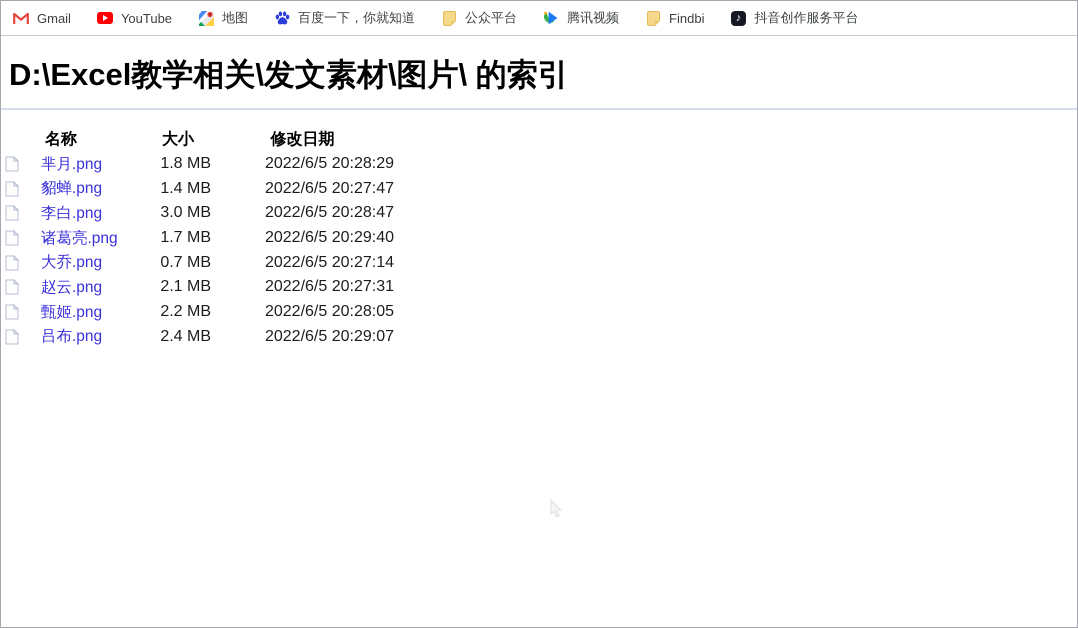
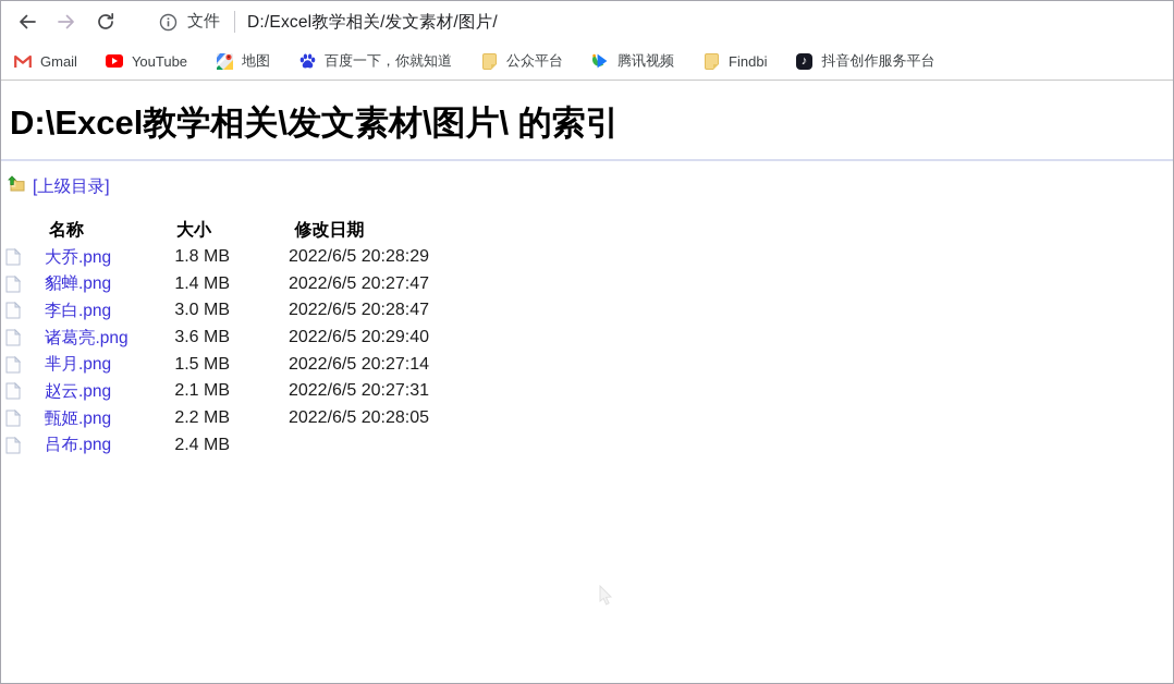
+ 文件
+ D:/Excel教学相关/发文素材/图片/
  Gmail
  YouTube
  地图
  百度一下，你就知道
  公众平台
  腾讯视频
  Findbi
  ♪
  抖音创作服务平台
  D:\Excel教学相关\发文素材\图片\ 的索引
+ [上级目录]
  名称
  大小
  修改日期
- 芈月.png
+ 大乔.png
  1.8 MB
  2022/6/5 20:28:29
  貂蝉.png
  1.4 MB
  2022/6/5 20:27:47
  李白.png
  3.0 MB
  2022/6/5 20:28:47
  诸葛亮.png
- 1.7 MB
+ 3.6 MB
  2022/6/5 20:29:40
- 大乔.png
+ 芈月.png
- 0.7 MB
+ 1.5 MB
  2022/6/5 20:27:14
  赵云.png
  2.1 MB
  2022/6/5 20:27:31
  甄姬.png
  2.2 MB
  2022/6/5 20:28:05
  吕布.png
  2.4 MB
- 2022/6/5 20:29:07
